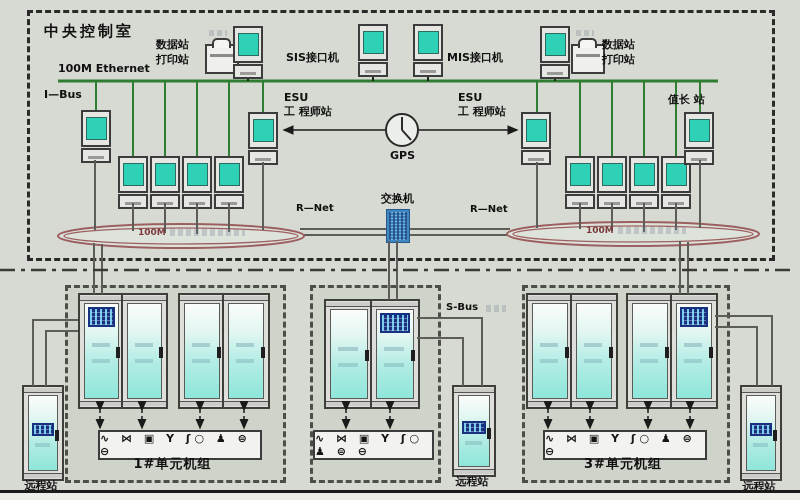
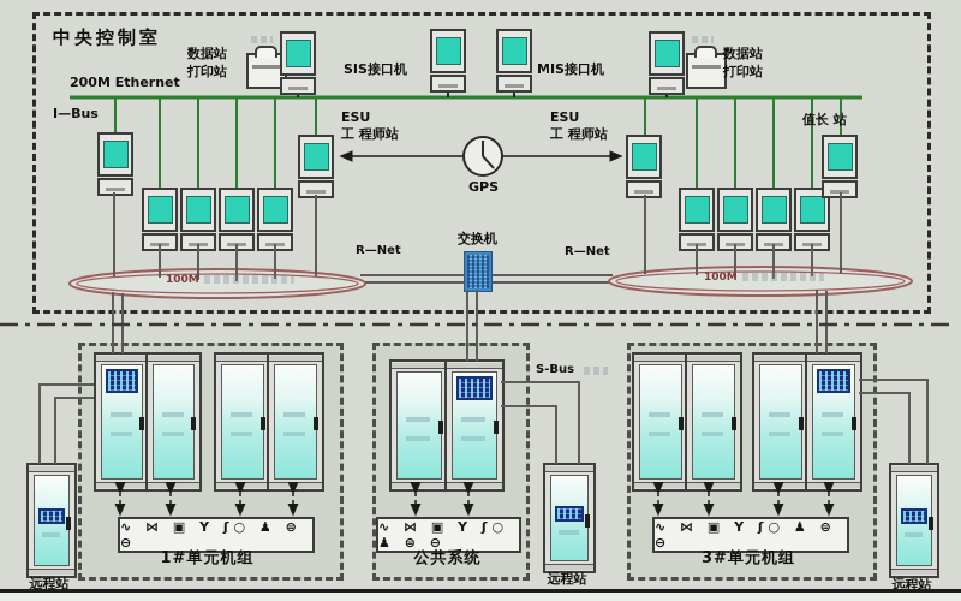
  ∿ ⋈ ▣ Y ʃ○ ♟ ⊜ ⊖
  ∿ ⋈ ▣ Y ʃ○ ♟ ⊜ ⊖
  ∿ ⋈ ▣ Y ʃ○ ♟ ⊜ ⊖
  中央控制室
- 100M Ethernet
+ 200M Ethernet
  I—Bus
  数据站
  打印站
  SIS接口机
  MIS接口机
  数据站
  打印站
  值长 站
  ESU
  工 程师站
  ESU
  工 程师站
  GPS
  交换机
  R—Net
  R—Net
  100M
  100M
  S-Bus
  1#单元机组
+ 公共系统
  3#单元机组
  远程站
  远程站
  远程站
